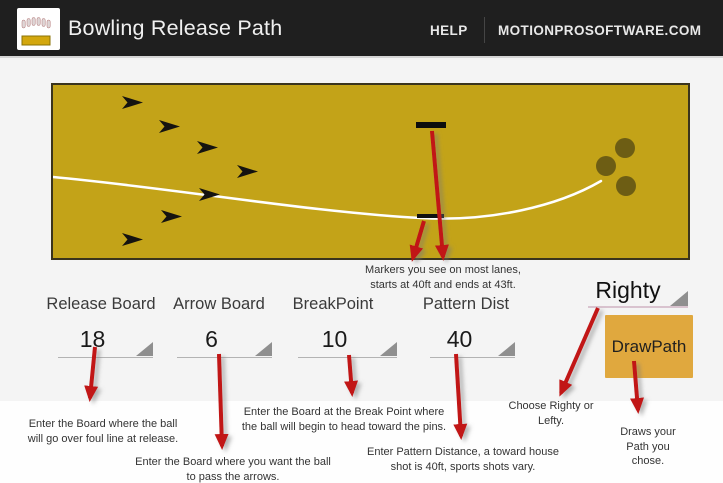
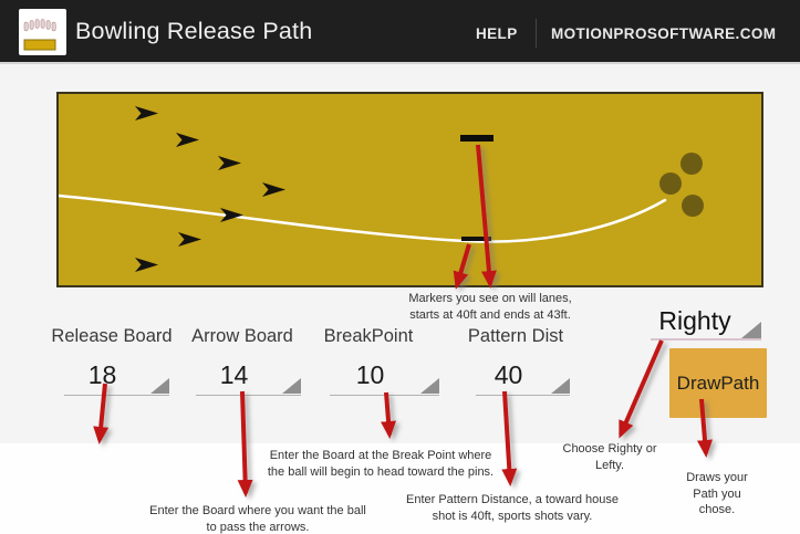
  Bowling Release Path
  HELP
  MOTIONPROSOFTWARE.COM
  Release Board
  Arrow Board
  BreakPoint
  Pattern Dist
  18
- 6
+ 14
  10
  40
  Righty
  DrawPath
- Markers you see on most lanes,
+ Markers you see on will lanes,
  starts at 40ft and ends at 43ft.
- Enter the Board where the ball
- will go over foul line at release.
  Enter the Board where you want the ball
  to pass the arrows.
  Enter the Board at the Break Point where
  the ball will begin to head toward the pins.
  Enter Pattern Distance, a toward house
  shot is 40ft, sports shots vary.
  Choose Righty or
  Lefty.
  Draws your
  Path you
  chose.
